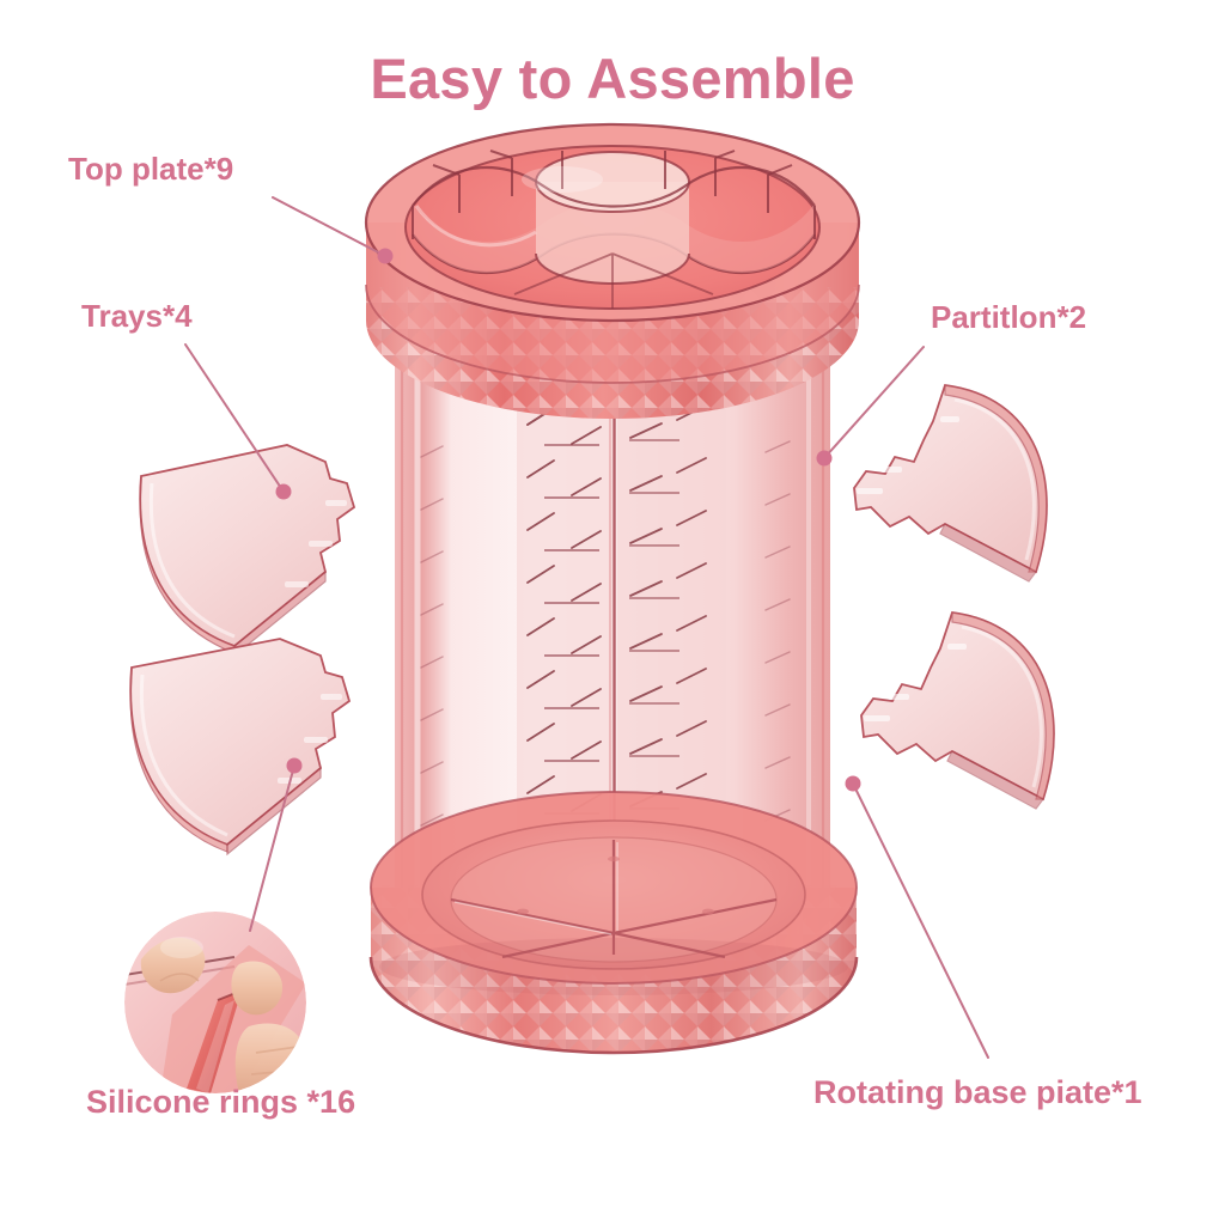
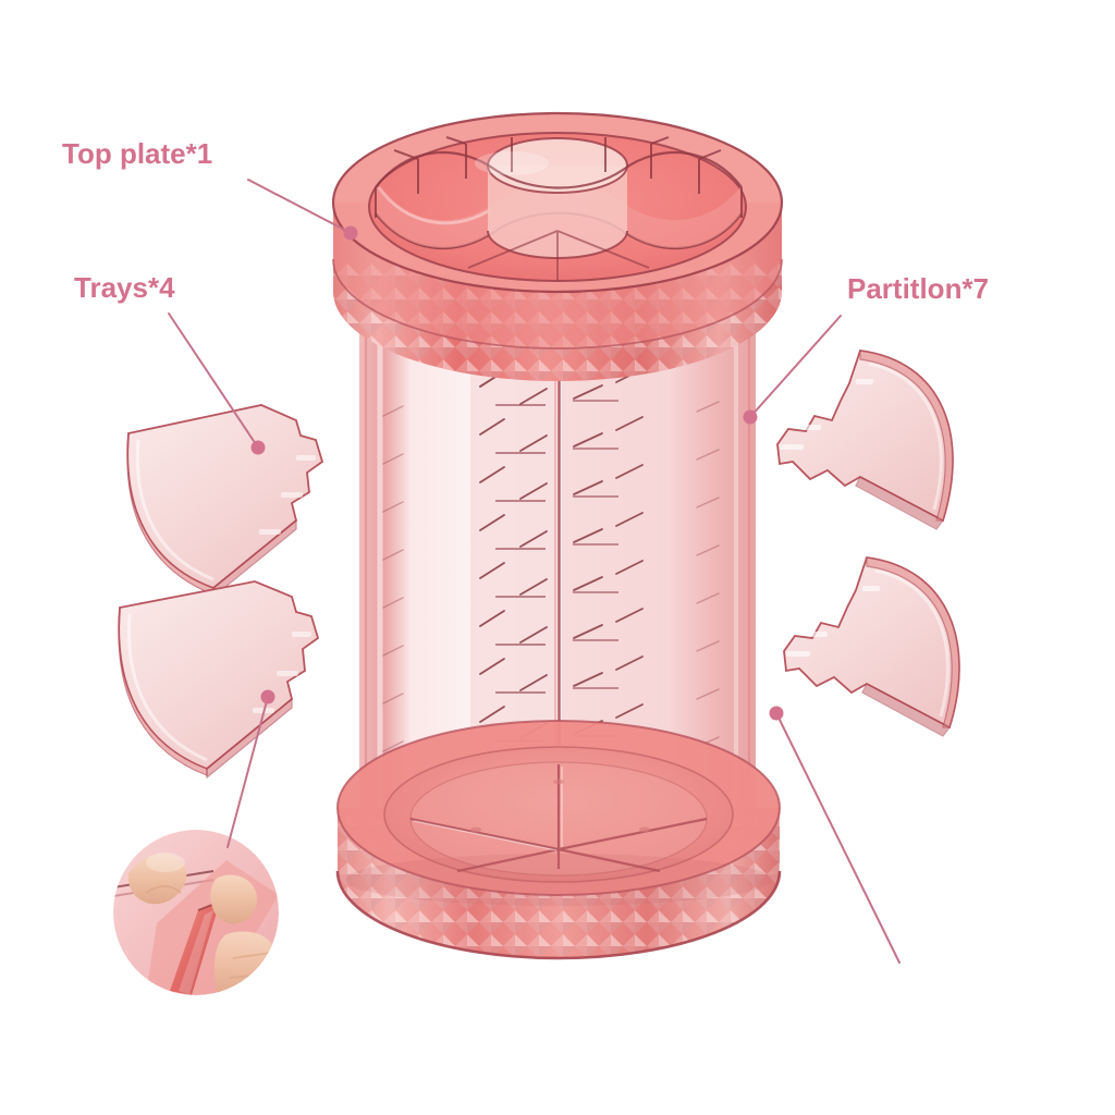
- Easy to Assemble
- Top plate*9
+ Top plate*1
  Trays*4
- Partitlon*2
+ Partitlon*7
- Silicone rings *16
- Rotating base piate*1
